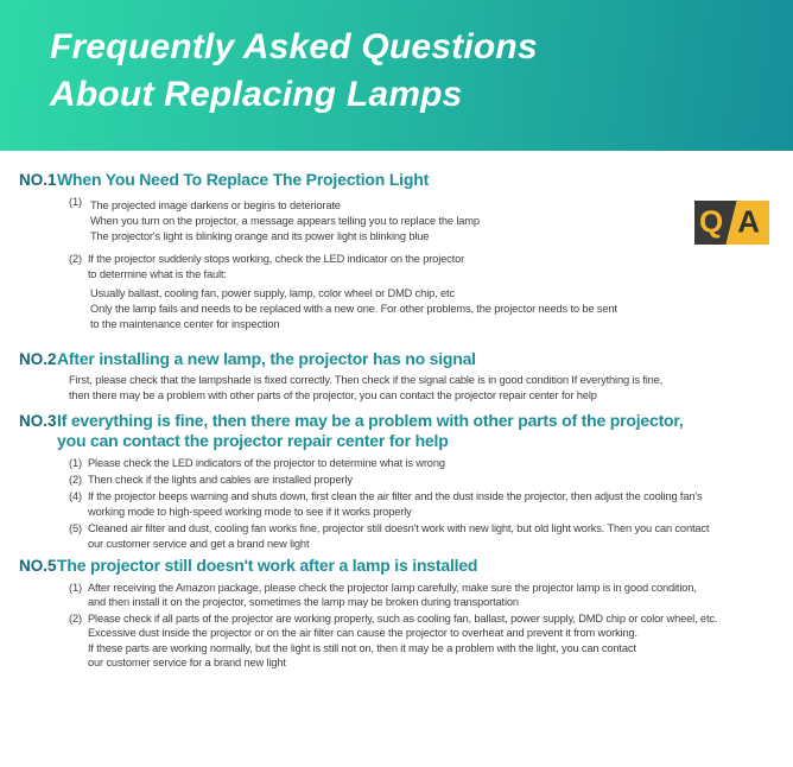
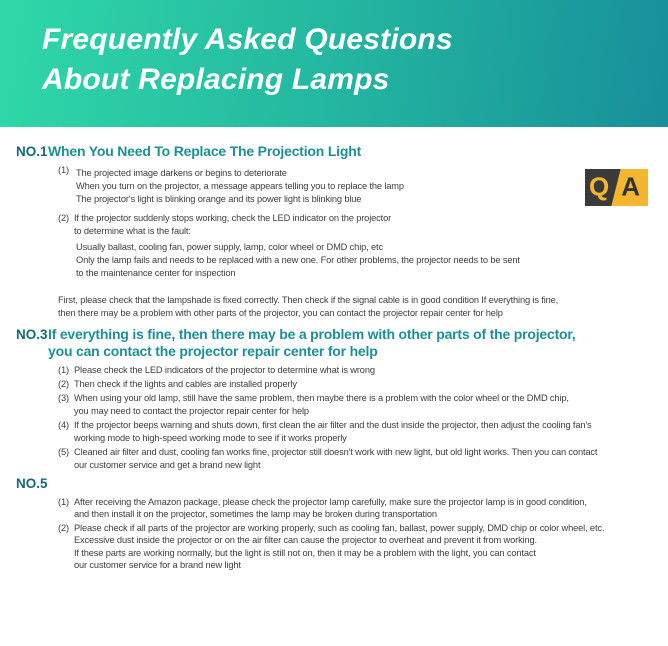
  Frequently Asked Questions
  About Replacing Lamps
  Q
  A
  NO.1
  When You Need To Replace The Projection Light
  (1)
  The projected image darkens or begins to deteriorate
  When you turn on the projector, a message appears telling you to replace the lamp
  The projector's light is blinking orange and its power light is blinking blue
  (2)
  If the projector suddenly stops working, check the LED indicator on the projector
  to determine what is the fault:
  Usually ballast, cooling fan, power supply, lamp, color wheel or DMD chip, etc
  Only the lamp fails and needs to be replaced with a new one. For other problems, the projector needs to be sent
  to the maintenance center for inspection
- NO.2
- After installing a new lamp, the projector has no signal
  First, please check that the lampshade is fixed correctly. Then check if the signal cable is in good condition If everything is fine,
  then there may be a problem with other parts of the projector, you can contact the projector repair center for help
  NO.3
  If everything is fine, then there may be a problem with other parts of the projector,
  you can contact the projector repair center for help
  (1)
  Please check the LED indicators of the projector to determine what is wrong
  (2)
  Then check if the lights and cables are installed properly
+ (3)
+ When using your old lamp, still have the same problem, then maybe there is a problem with the color wheel or the DMD chip,
+ you may need to contact the projector repair center for help
  (4)
  If the projector beeps warning and shuts down, first clean the air filter and the dust inside the projector, then adjust the cooling fan's
  working mode to high-speed working mode to see if it works properly
  (5)
  Cleaned air filter and dust, cooling fan works fine, projector still doesn't work with new light, but old light works. Then you can contact
  our customer service and get a brand new light
  NO.5
- The projector still doesn't work after a lamp is installed
  (1)
  After receiving the Amazon package, please check the projector lamp carefully, make sure the projector lamp is in good condition,
  and then install it on the projector, sometimes the lamp may be broken during transportation
  (2)
  Please check if all parts of the projector are working properly, such as cooling fan, ballast, power supply, DMD chip or color wheel, etc.
  Excessive dust inside the projector or on the air filter can cause the projector to overheat and prevent it from working.
  If these parts are working normally, but the light is still not on, then it may be a problem with the light, you can contact
  our customer service for a brand new light
